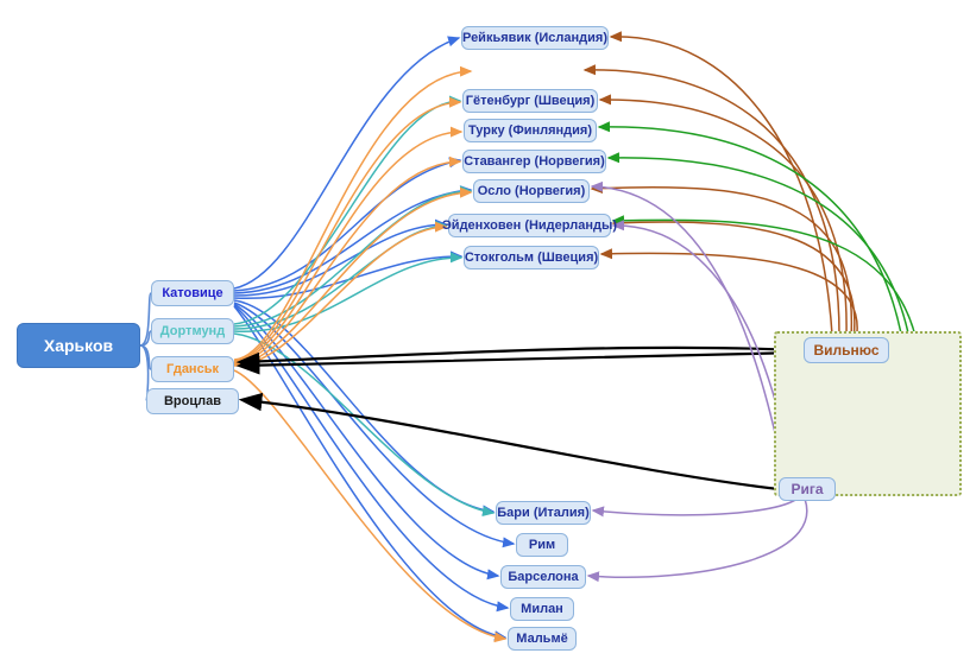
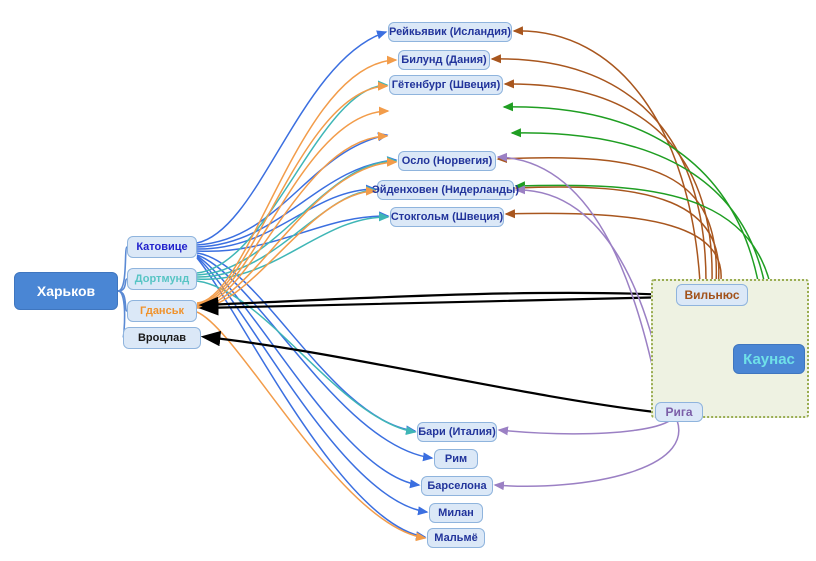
  Харьков
  Катовице
  Дортмунд
  Гданськ
  Вроцлав
  Рейкьявик (Исландия)
+ Билунд (Дания)
  Гётенбург (Швеция)
- Турку (Финляндия)
- Ставангер (Норвегия)
  Осло (Норвегия)
  Эйденховен (Нидерланды)
  Стокгольм (Швеция)
  Бари (Италия)
  Рим
  Барселона
  Милан
  Мальмё
  Вильнюс
+ Каунас
  Рига
